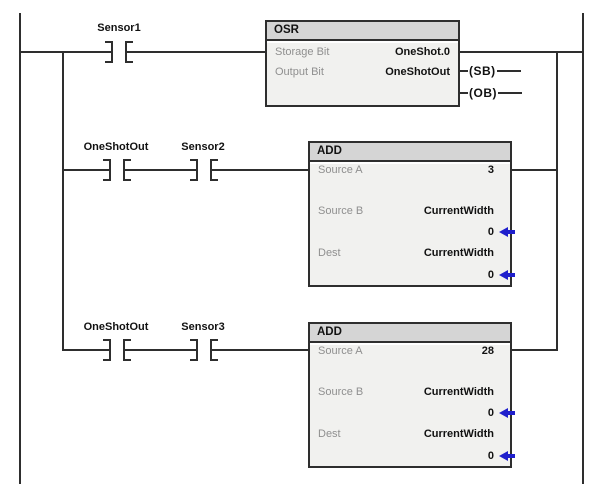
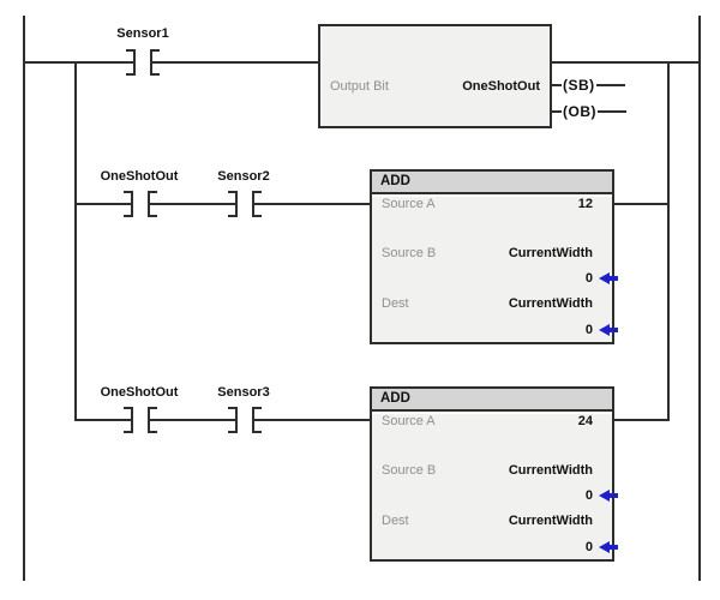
  Sensor1
- OSR
- Storage Bit
- OneShot.0
  Output Bit
  OneShotOut
  (SB)
  (OB)
  OneShotOut
  Sensor2
  ADD
  Source A
- 3
+ 12
  Source B
  CurrentWidth
  0
  Dest
  CurrentWidth
  0
  OneShotOut
  Sensor3
  ADD
  Source A
- 28
+ 24
  Source B
  CurrentWidth
  0
  Dest
  CurrentWidth
  0
